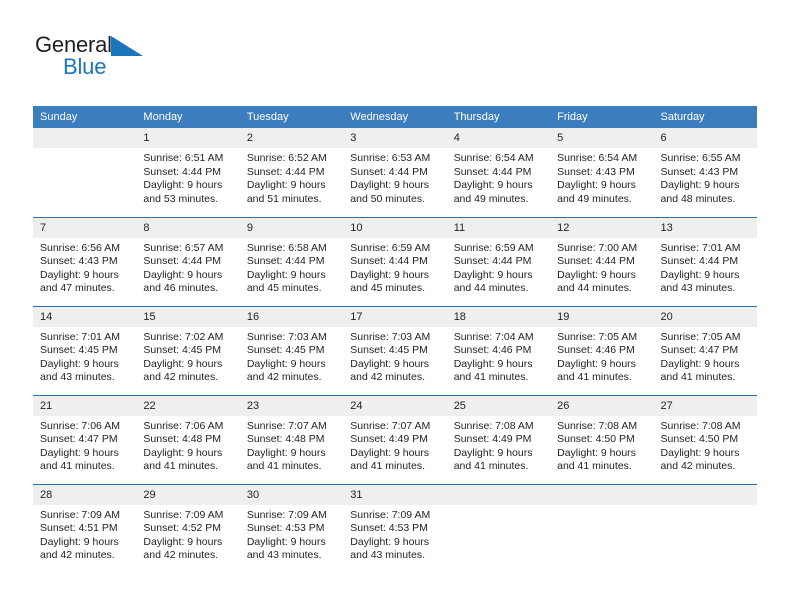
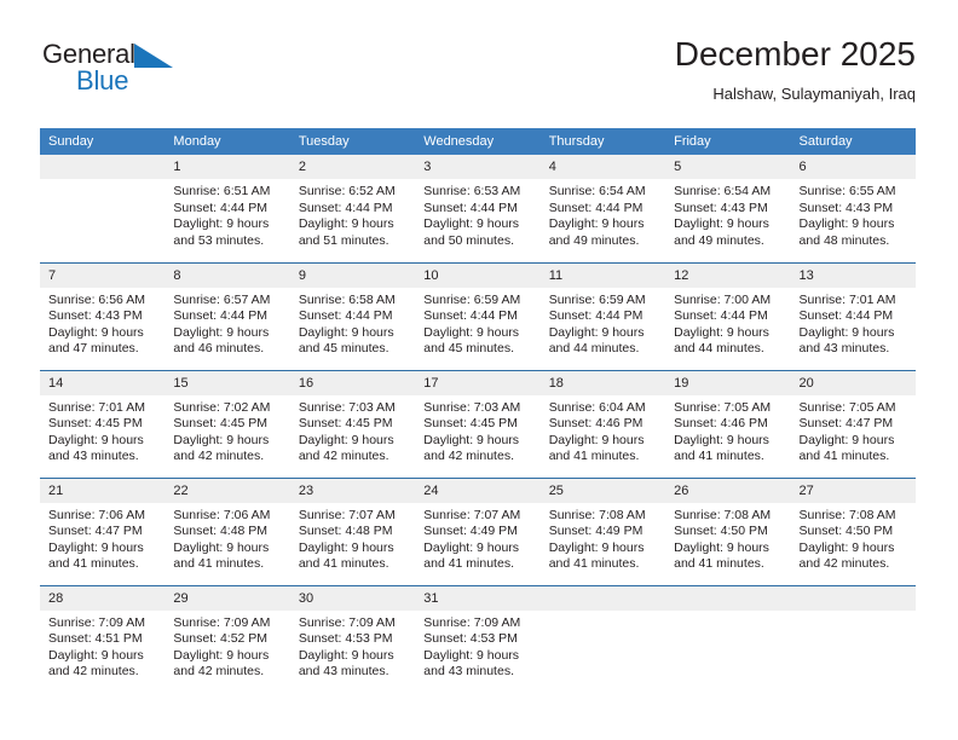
  General
  Blue
+ December 2025
+ Halshaw, Sulaymaniyah, Iraq
  Sunday	Monday	Tuesday	Wednesday	Thursday	Friday	Saturday
  	1Sunrise: 6:51 AMSunset: 4:44 PMDaylight: 9 hoursand 53 minutes.	2Sunrise: 6:52 AMSunset: 4:44 PMDaylight: 9 hoursand 51 minutes.	3Sunrise: 6:53 AMSunset: 4:44 PMDaylight: 9 hoursand 50 minutes.	4Sunrise: 6:54 AMSunset: 4:44 PMDaylight: 9 hoursand 49 minutes.	5Sunrise: 6:54 AMSunset: 4:43 PMDaylight: 9 hoursand 49 minutes.	6Sunrise: 6:55 AMSunset: 4:43 PMDaylight: 9 hoursand 48 minutes.
  7Sunrise: 6:56 AMSunset: 4:43 PMDaylight: 9 hoursand 47 minutes.	8Sunrise: 6:57 AMSunset: 4:44 PMDaylight: 9 hoursand 46 minutes.	9Sunrise: 6:58 AMSunset: 4:44 PMDaylight: 9 hoursand 45 minutes.	10Sunrise: 6:59 AMSunset: 4:44 PMDaylight: 9 hoursand 45 minutes.	11Sunrise: 6:59 AMSunset: 4:44 PMDaylight: 9 hoursand 44 minutes.	12Sunrise: 7:00 AMSunset: 4:44 PMDaylight: 9 hoursand 44 minutes.	13Sunrise: 7:01 AMSunset: 4:44 PMDaylight: 9 hoursand 43 minutes.
- 14Sunrise: 7:01 AMSunset: 4:45 PMDaylight: 9 hoursand 43 minutes.	15Sunrise: 7:02 AMSunset: 4:45 PMDaylight: 9 hoursand 42 minutes.	16Sunrise: 7:03 AMSunset: 4:45 PMDaylight: 9 hoursand 42 minutes.	17Sunrise: 7:03 AMSunset: 4:45 PMDaylight: 9 hoursand 42 minutes.	18Sunrise: 7:04 AMSunset: 4:46 PMDaylight: 9 hoursand 41 minutes.	19Sunrise: 7:05 AMSunset: 4:46 PMDaylight: 9 hoursand 41 minutes.	20Sunrise: 7:05 AMSunset: 4:47 PMDaylight: 9 hoursand 41 minutes.
+ 14Sunrise: 7:01 AMSunset: 4:45 PMDaylight: 9 hoursand 43 minutes.	15Sunrise: 7:02 AMSunset: 4:45 PMDaylight: 9 hoursand 42 minutes.	16Sunrise: 7:03 AMSunset: 4:45 PMDaylight: 9 hoursand 42 minutes.	17Sunrise: 7:03 AMSunset: 4:45 PMDaylight: 9 hoursand 42 minutes.	18Sunrise: 6:04 AMSunset: 4:46 PMDaylight: 9 hoursand 41 minutes.	19Sunrise: 7:05 AMSunset: 4:46 PMDaylight: 9 hoursand 41 minutes.	20Sunrise: 7:05 AMSunset: 4:47 PMDaylight: 9 hoursand 41 minutes.
  21Sunrise: 7:06 AMSunset: 4:47 PMDaylight: 9 hoursand 41 minutes.	22Sunrise: 7:06 AMSunset: 4:48 PMDaylight: 9 hoursand 41 minutes.	23Sunrise: 7:07 AMSunset: 4:48 PMDaylight: 9 hoursand 41 minutes.	24Sunrise: 7:07 AMSunset: 4:49 PMDaylight: 9 hoursand 41 minutes.	25Sunrise: 7:08 AMSunset: 4:49 PMDaylight: 9 hoursand 41 minutes.	26Sunrise: 7:08 AMSunset: 4:50 PMDaylight: 9 hoursand 41 minutes.	27Sunrise: 7:08 AMSunset: 4:50 PMDaylight: 9 hoursand 42 minutes.
  28Sunrise: 7:09 AMSunset: 4:51 PMDaylight: 9 hoursand 42 minutes.	29Sunrise: 7:09 AMSunset: 4:52 PMDaylight: 9 hoursand 42 minutes.	30Sunrise: 7:09 AMSunset: 4:53 PMDaylight: 9 hoursand 43 minutes.	31Sunrise: 7:09 AMSunset: 4:53 PMDaylight: 9 hoursand 43 minutes.
